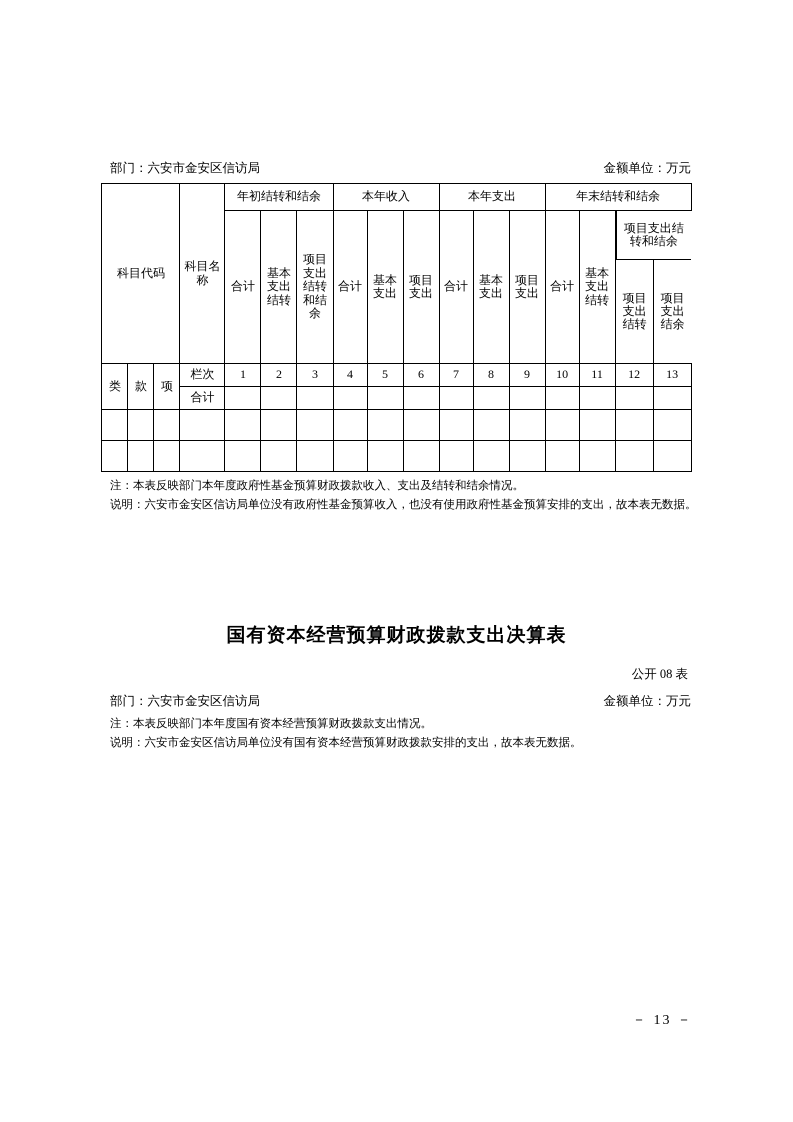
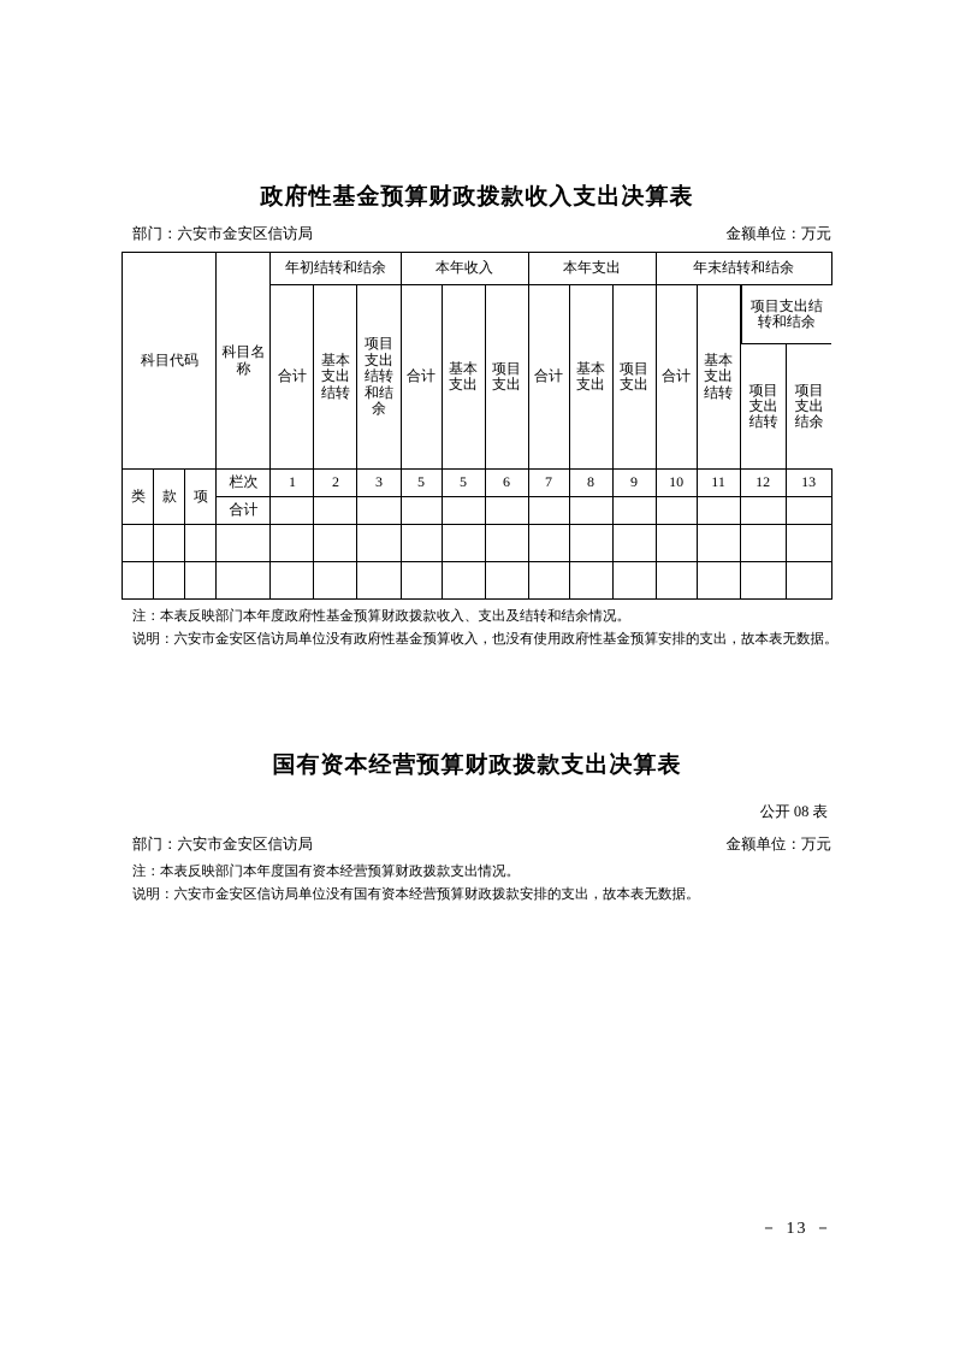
+ 政府性基金预算财政拨款收入支出决算表
  部门：六安市金安区信访局
  金额单位：万元
  科目代码	科目名称	年初结转和结余	本年收入	本年支出	年末结转和结余
  合计	基本支出结转	项目支出结转和结余	合计	基本支出	项目支出	合计	基本支出	项目支出	合计	基本支出结转
  项目支出结转和结余
  项目支出结转	项目支出结余
- 类	款	项	栏次	1	2	3	4	5	6	7	8	9	10	11	12	13
+ 类	款	项	栏次	1	2	3	5	5	6	7	8	9	10	11	12	13
  合计
  注：本表反映部门本年度政府性基金预算财政拨款收入、支出及结转和结余情况。
  说明：六安市金安区信访局单位没有政府性基金预算收入，也没有使用政府性基金预算安排的支出，故本表无数据。
  国有资本经营预算财政拨款支出决算表
  公开 08 表
  部门：六安市金安区信访局
  金额单位：万元
  注：本表反映部门本年度国有资本经营预算财政拨款支出情况。
  说明：六安市金安区信访局单位没有国有资本经营预算财政拨款安排的支出，故本表无数据。
  － 13 －
